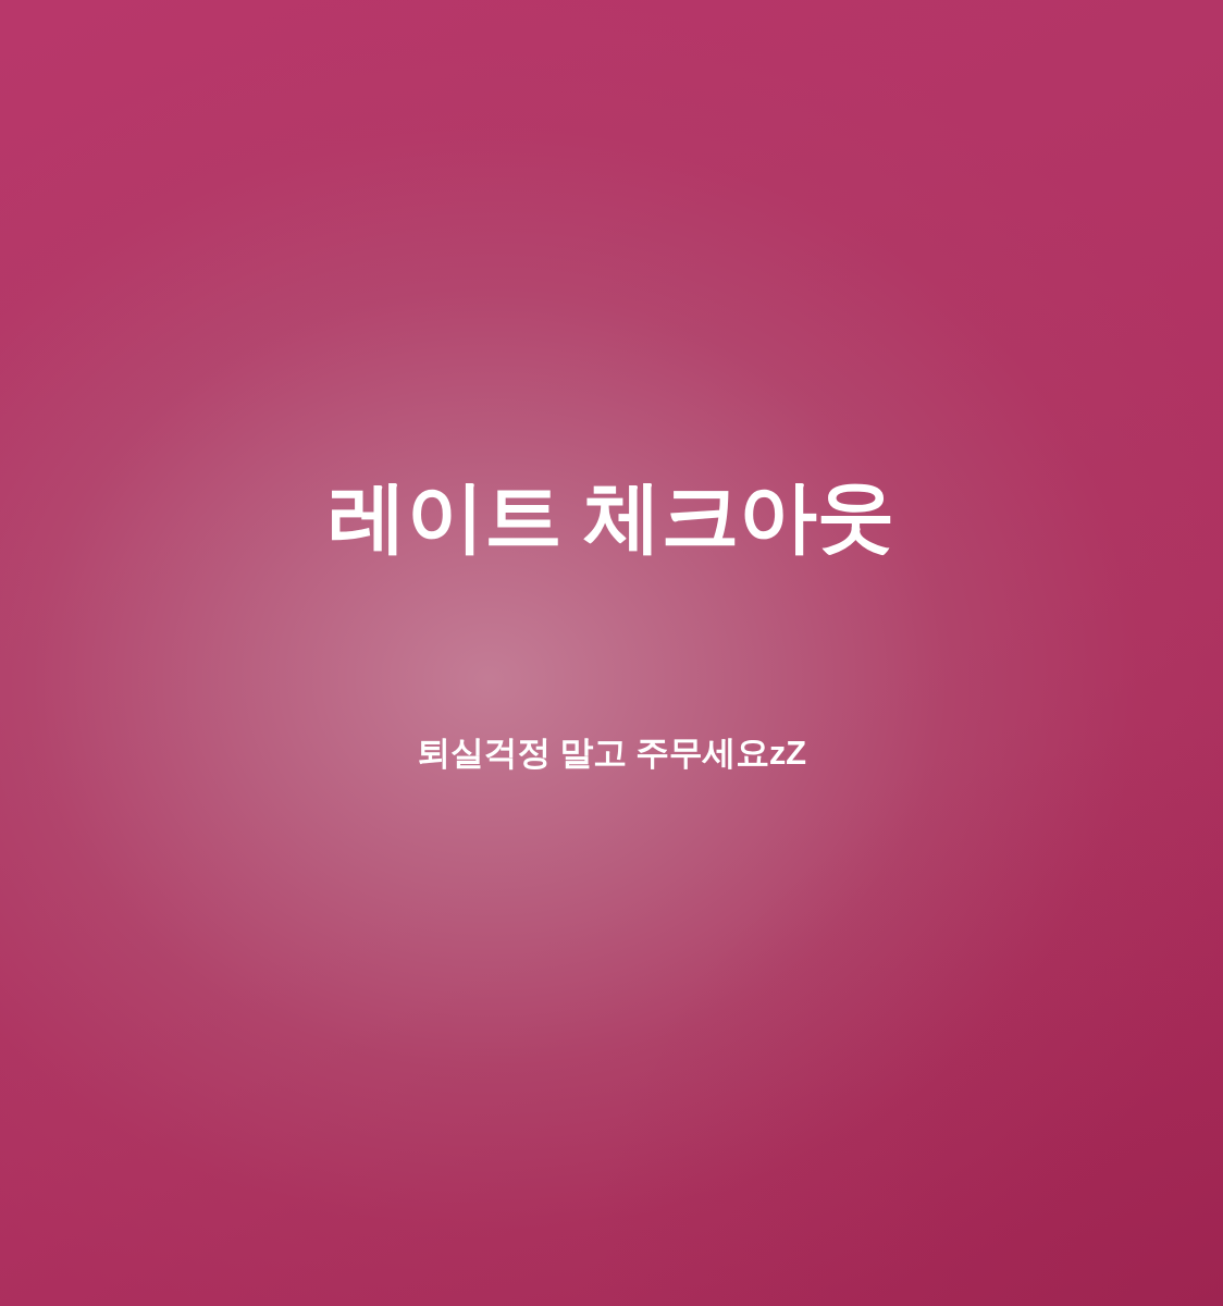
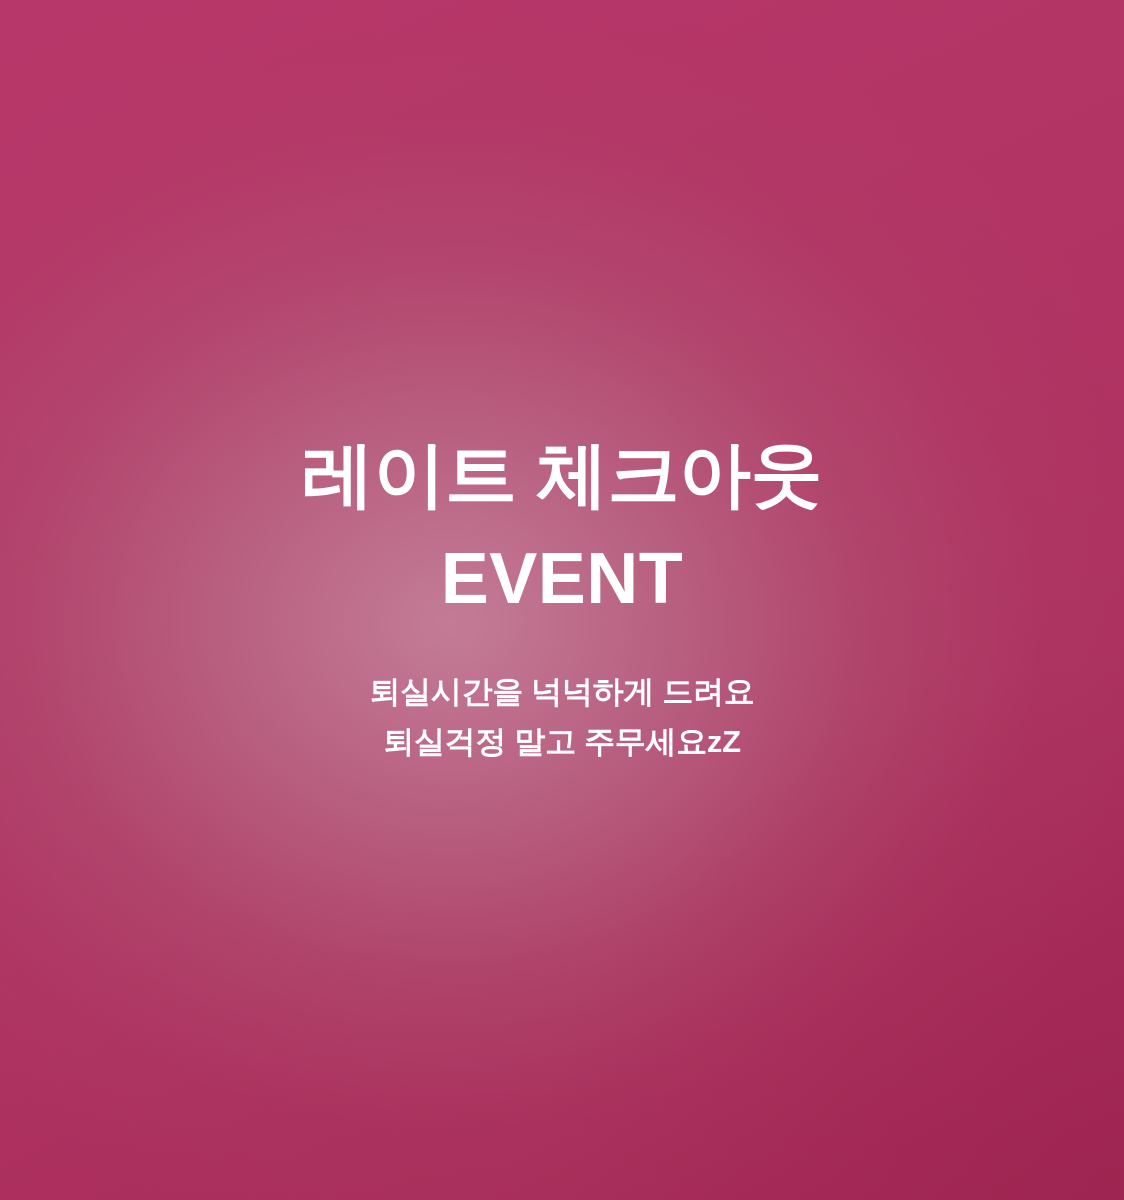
  레이트 체크아웃
+ EVENT
+ 퇴실시간을 넉넉하게 드려요
  퇴실걱정 말고 주무세요zZ
